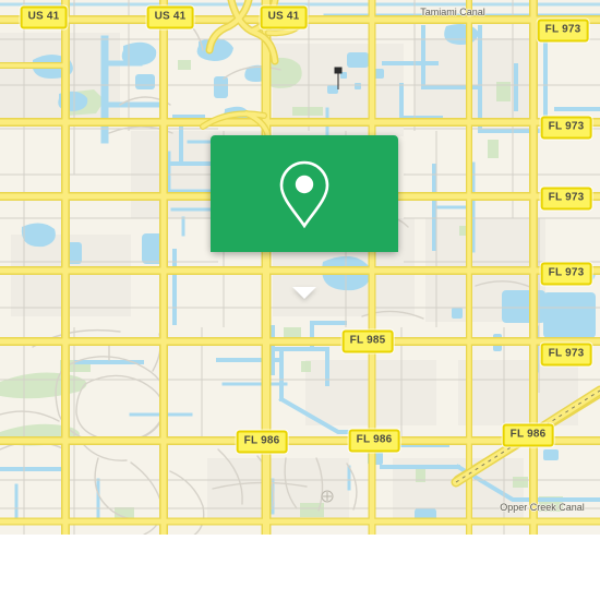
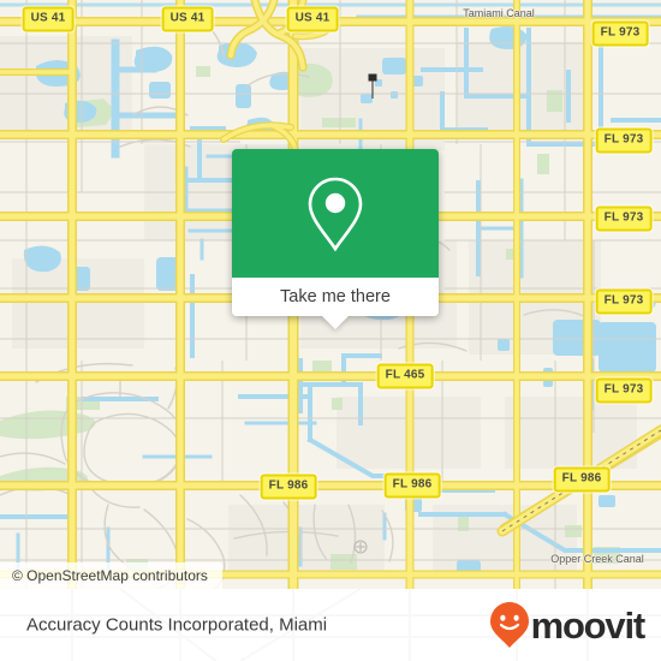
  US 41
  US 41
  US 41
  FL 973
  FL 973
  FL 973
  FL 973
  FL 973
- FL 985
+ FL 465
  FL 986
  FL 986
  FL 986
  Tamiami Canal
  Opper Creek Canal
+ Take me there
+ © OpenStreetMap contributors
+ Accuracy Counts Incorporated, Miami
+ moovit
